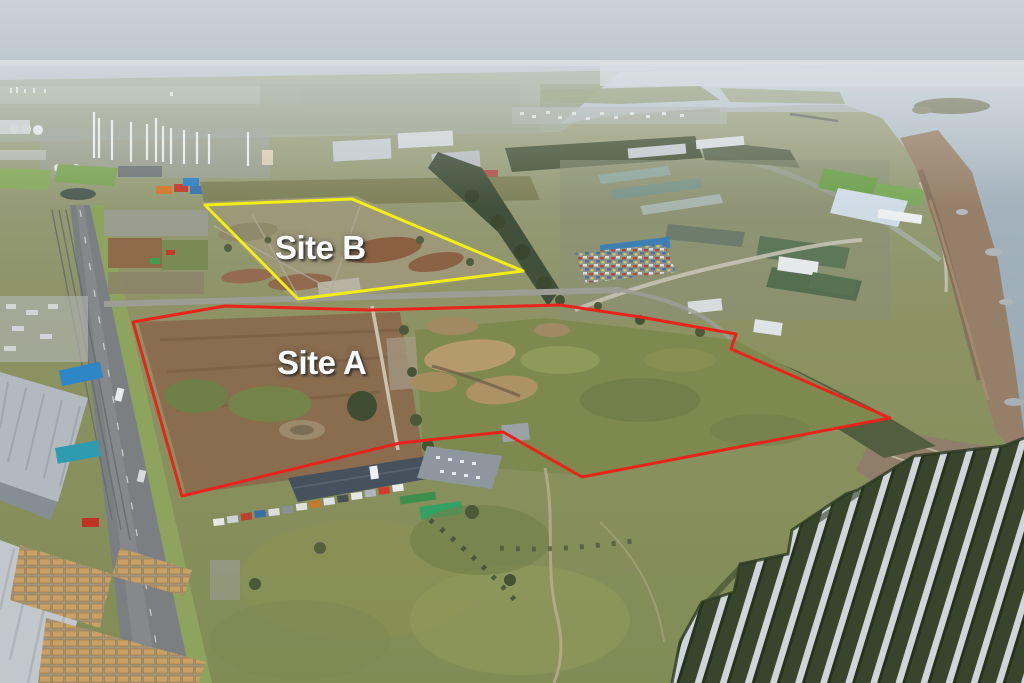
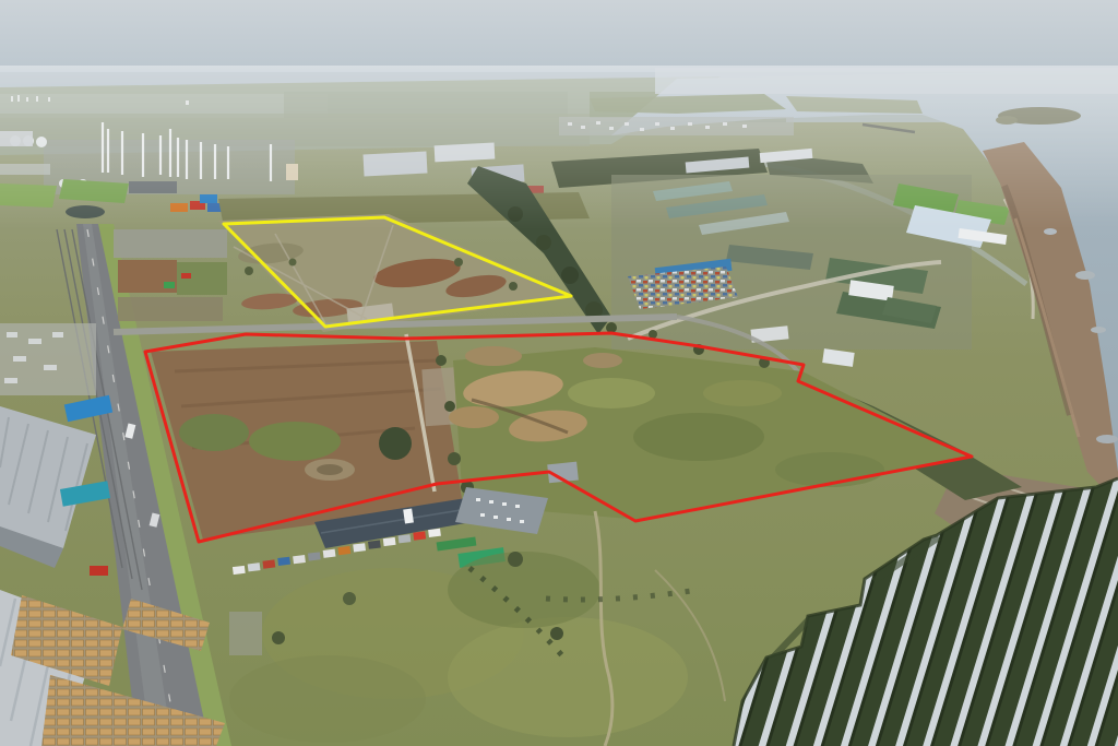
- Site B
- Site A
